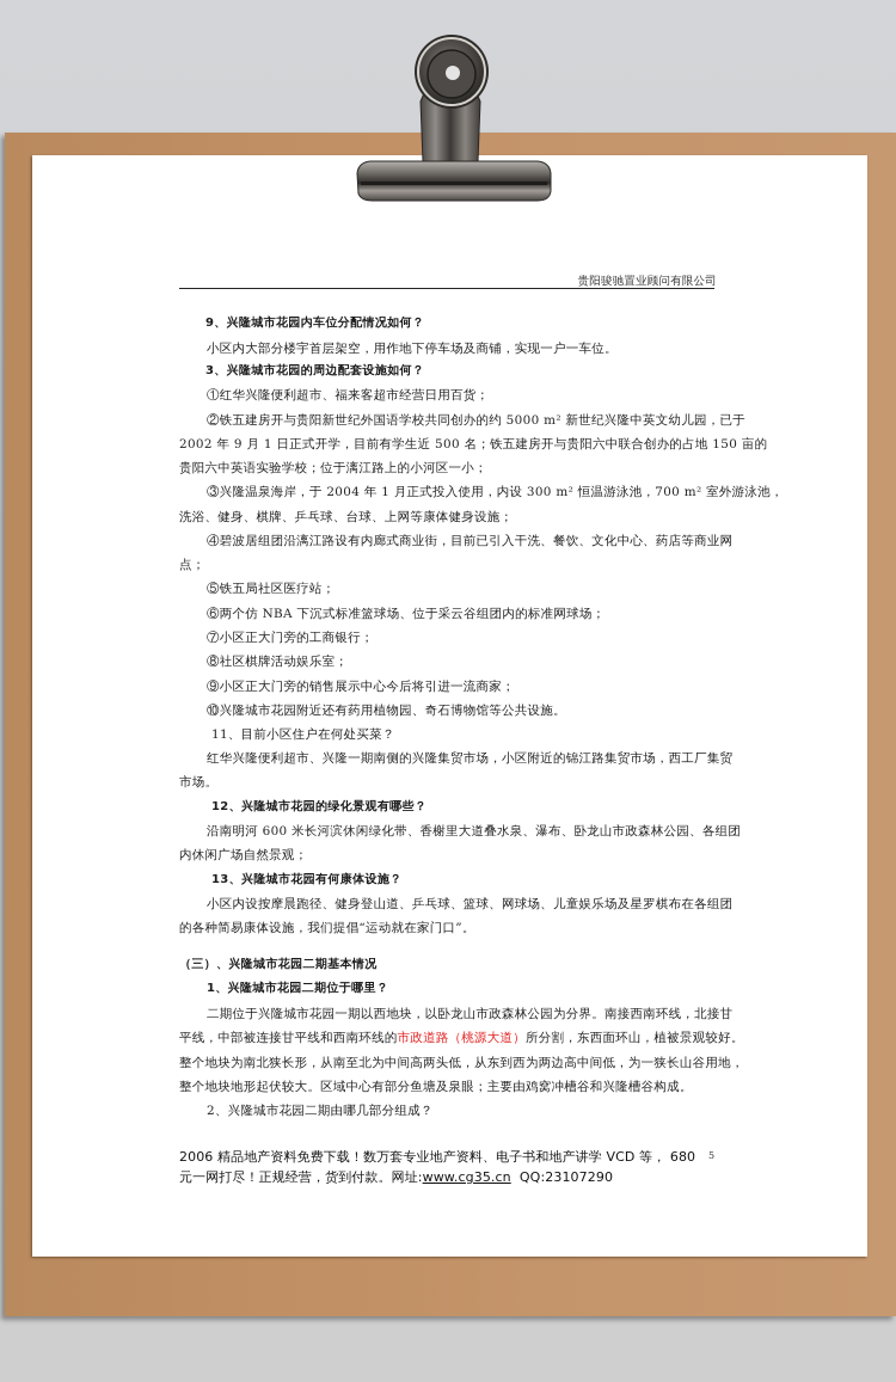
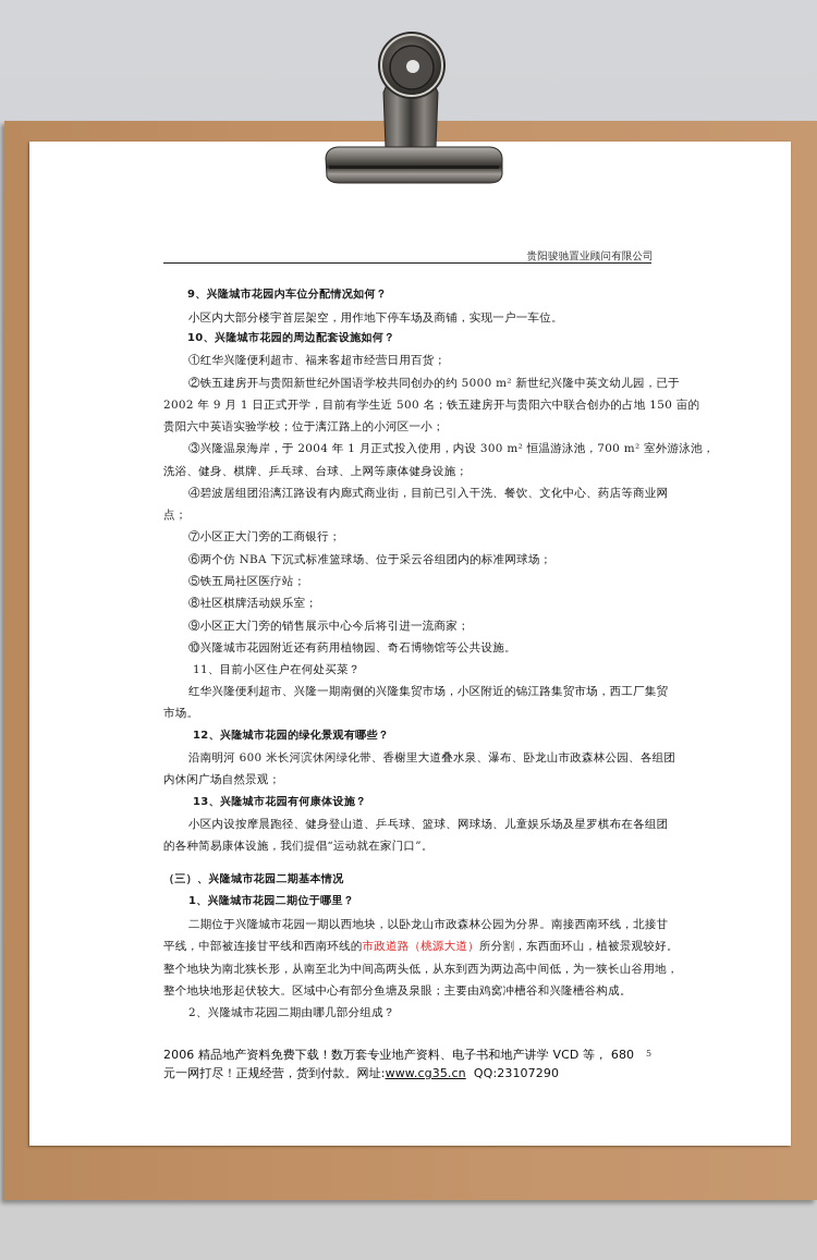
  贵阳骏驰置业顾问有限公司
  9、兴隆城市花园内车位分配情况如何？
  小区内大部分楼宇首层架空，用作地下停车场及商铺，实现一户一车位。
- 3、兴隆城市花园的周边配套设施如何？
+ 10、兴隆城市花园的周边配套设施如何？
  ①红华兴隆便利超市、福来客超市经营日用百货；
  ②铁五建房开与贵阳新世纪外国语学校共同创办的约 5000 m² 新世纪兴隆中英文幼儿园，已于
  2002 年 9 月 1 日正式开学，目前有学生近 500 名；铁五建房开与贵阳六中联合创办的占地 150 亩的
  贵阳六中英语实验学校；位于漓江路上的小河区一小；
  ③兴隆温泉海岸，于 2004 年 1 月正式投入使用，内设 300 m² 恒温游泳池，700 m² 室外游泳池，
  洗浴、健身、棋牌、乒乓球、台球、上网等康体健身设施；
  ④碧波居组团沿漓江路设有内廊式商业街，目前已引入干洗、餐饮、文化中心、药店等商业网
  点；
- ⑤铁五局社区医疗站；
+ ⑦小区正大门旁的工商银行；
  ⑥两个仿 NBA 下沉式标准篮球场、位于采云谷组团内的标准网球场；
- ⑦小区正大门旁的工商银行；
+ ⑤铁五局社区医疗站；
  ⑧社区棋牌活动娱乐室；
  ⑨小区正大门旁的销售展示中心今后将引进一流商家；
  ⑩兴隆城市花园附近还有药用植物园、奇石博物馆等公共设施。
  11、目前小区住户在何处买菜？
  红华兴隆便利超市、兴隆一期南侧的兴隆集贸市场，小区附近的锦江路集贸市场，西工厂集贸
  市场。
  12、兴隆城市花园的绿化景观有哪些？
  沿南明河 600 米长河滨休闲绿化带、香榭里大道叠水泉、瀑布、卧龙山市政森林公园、各组团
  内休闲广场自然景观；
  13、兴隆城市花园有何康体设施？
  小区内设按摩晨跑径、健身登山道、乒乓球、篮球、网球场、儿童娱乐场及星罗棋布在各组团
  的各种简易康体设施，我们提倡“运动就在家门口”。
  （三）、兴隆城市花园二期基本情况
  1、兴隆城市花园二期位于哪里？
  二期位于兴隆城市花园一期以西地块，以卧龙山市政森林公园为分界。南接西南环线，北接甘
  平线，中部被连接甘平线和西南环线的市政道路（桃源大道）所分割，东西面环山，植被景观较好。
  整个地块为南北狭长形，从南至北为中间高两头低，从东到西为两边高中间低，为一狭长山谷用地，
  整个地块地形起伏较大。区域中心有部分鱼塘及泉眼；主要由鸡窝冲槽谷和兴隆槽谷构成。
  2、兴隆城市花园二期由哪几部分组成？
  2006 精品地产资料免费下载！数万套专业地产资料、电子书和地产讲学 VCD 等， 680
  元一网打尽！正规经营，货到付款。网址:www.cg35.cn QQ:23107290
  5
